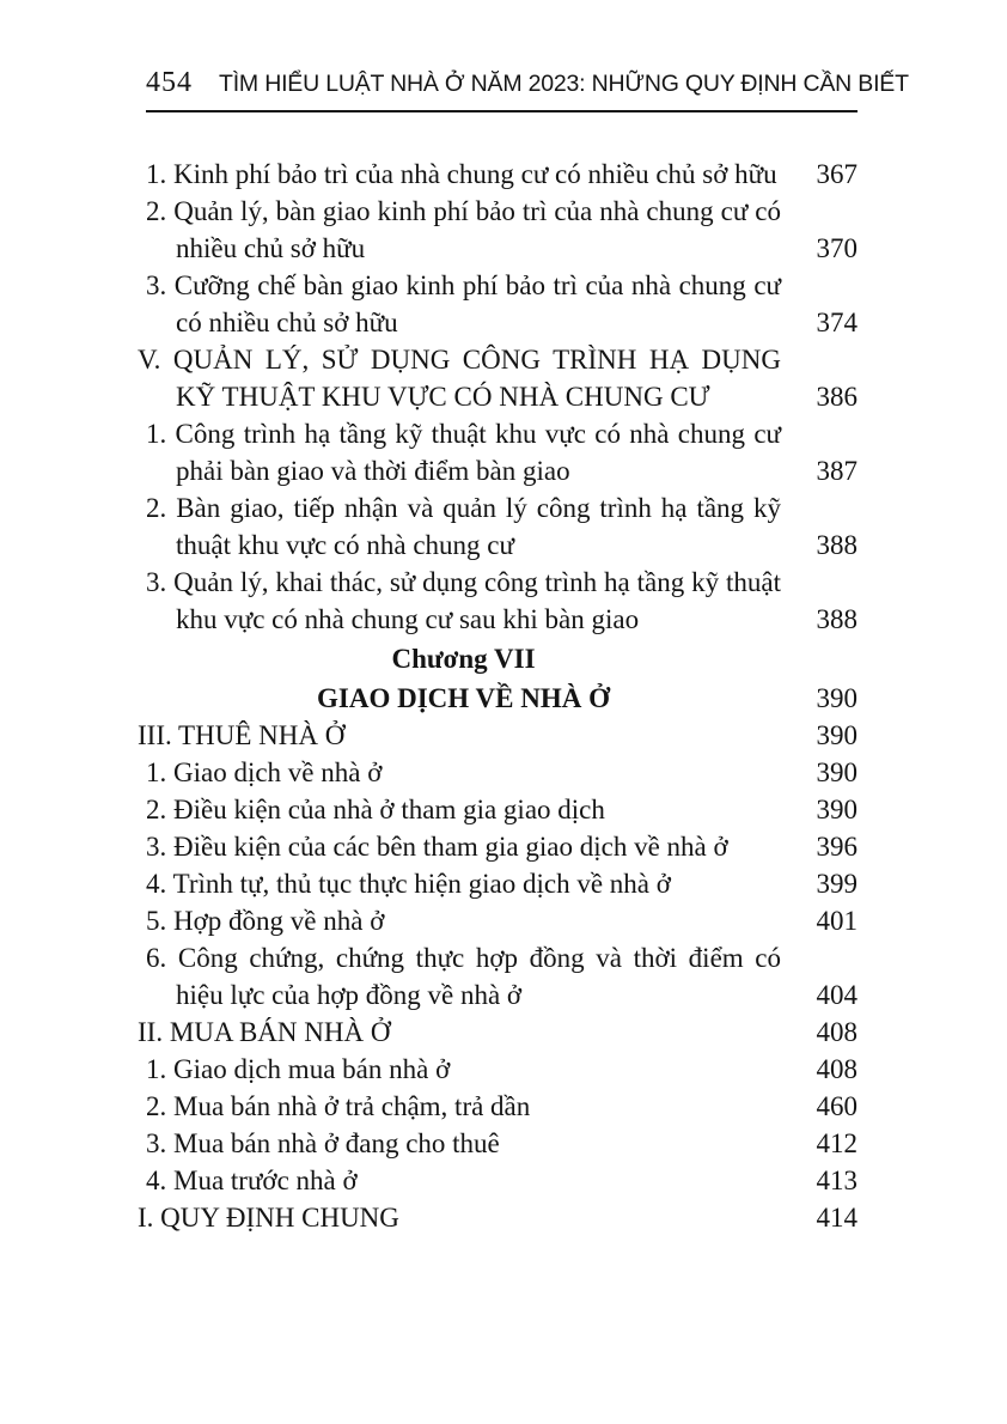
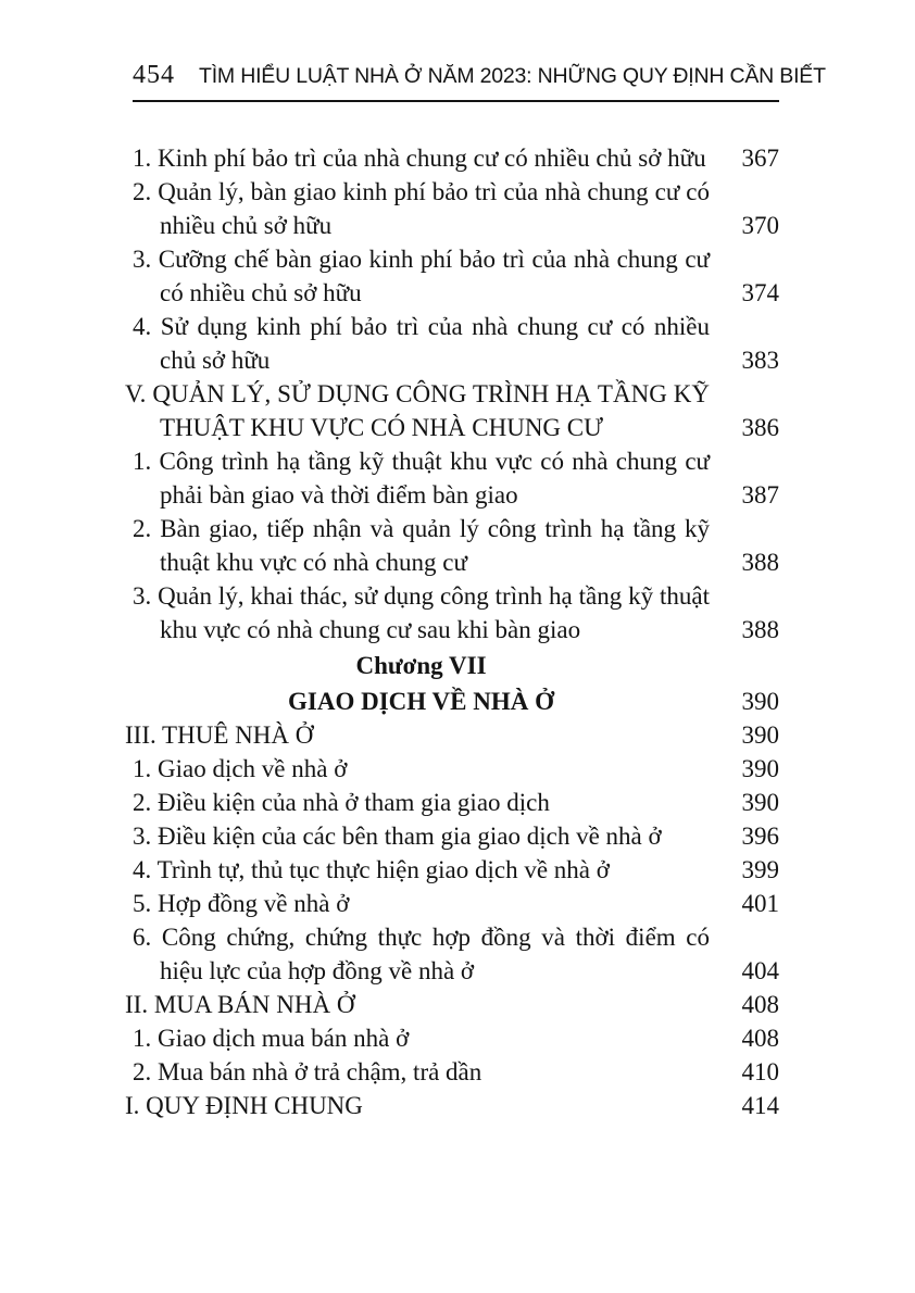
  454
  TÌM HIỂU LUẬT NHÀ Ở NĂM 2023: NHỮNG QUY ĐỊNH CẦN BIẾT
  1. Kinh phí bảo trì của nhà chung cư có nhiều chủ sở hữu
  367
  2. Quản lý, bàn giao kinh phí bảo trì của nhà chung cư có nhiều chủ sở hữu
  370
  3. Cưỡng chế bàn giao kinh phí bảo trì của nhà chung cư có nhiều chủ sở hữu
  374
+ 4. Sử dụng kinh phí bảo trì của nhà chung cư có nhiều chủ sở hữu
+ 383
- V. QUẢN LÝ, SỬ DỤNG CÔNG TRÌNH HẠ DỤNG KỸ THUẬT KHU VỰC CÓ NHÀ CHUNG CƯ
+ V. QUẢN LÝ, SỬ DỤNG CÔNG TRÌNH HẠ TẦNG KỸ THUẬT KHU VỰC CÓ NHÀ CHUNG CƯ
  386
  1. Công trình hạ tầng kỹ thuật khu vực có nhà chung cư phải bàn giao và thời điểm bàn giao
  387
  2. Bàn giao, tiếp nhận và quản lý công trình hạ tầng kỹ thuật khu vực có nhà chung cư
  388
  3. Quản lý, khai thác, sử dụng công trình hạ tầng kỹ thuật khu vực có nhà chung cư sau khi bàn giao
  388
  Chương VII
  GIAO DỊCH VỀ NHÀ Ở
  390
  III. THUÊ NHÀ Ở
  390
  1. Giao dịch về nhà ở
  390
  2. Điều kiện của nhà ở tham gia giao dịch
  390
  3. Điều kiện của các bên tham gia giao dịch về nhà ở
  396
  4. Trình tự, thủ tục thực hiện giao dịch về nhà ở
  399
  5. Hợp đồng về nhà ở
  401
  6. Công chứng, chứng thực hợp đồng và thời điểm có hiệu lực của hợp đồng về nhà ở
  404
  II. MUA BÁN NHÀ Ở
  408
  1. Giao dịch mua bán nhà ở
  408
  2. Mua bán nhà ở trả chậm, trả dần
- 460
+ 410
- 3. Mua bán nhà ở đang cho thuê
- 412
- 4. Mua trước nhà ở
- 413
  I. QUY ĐỊNH CHUNG
  414
